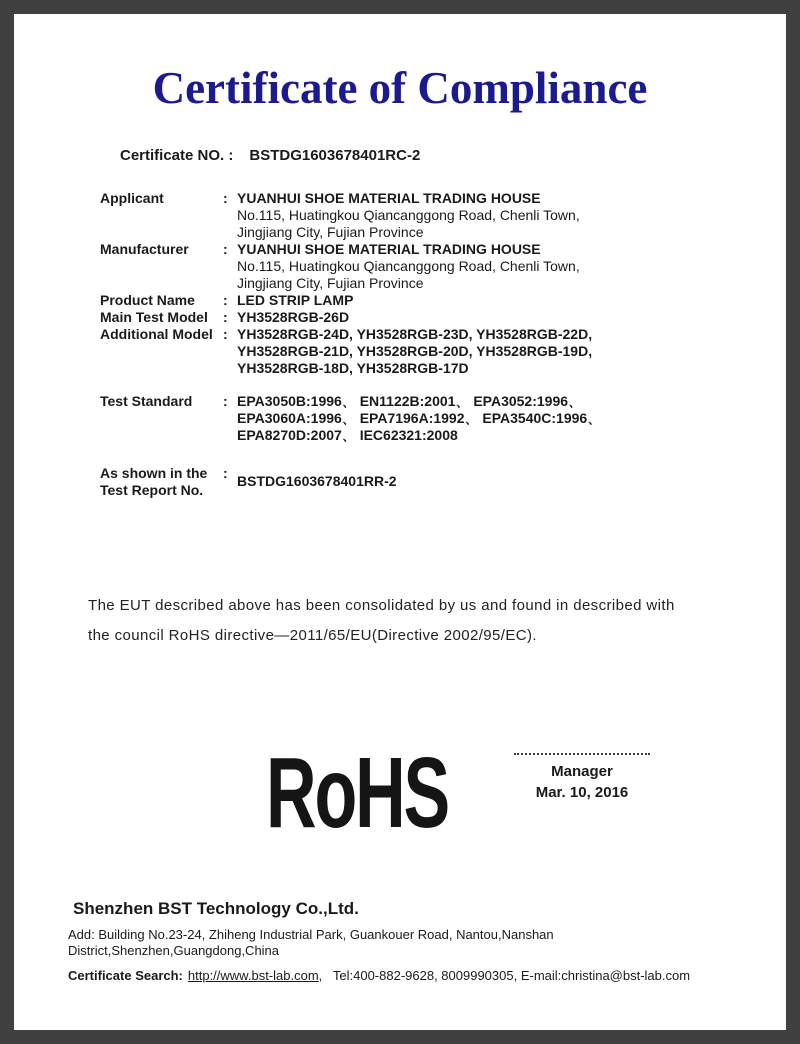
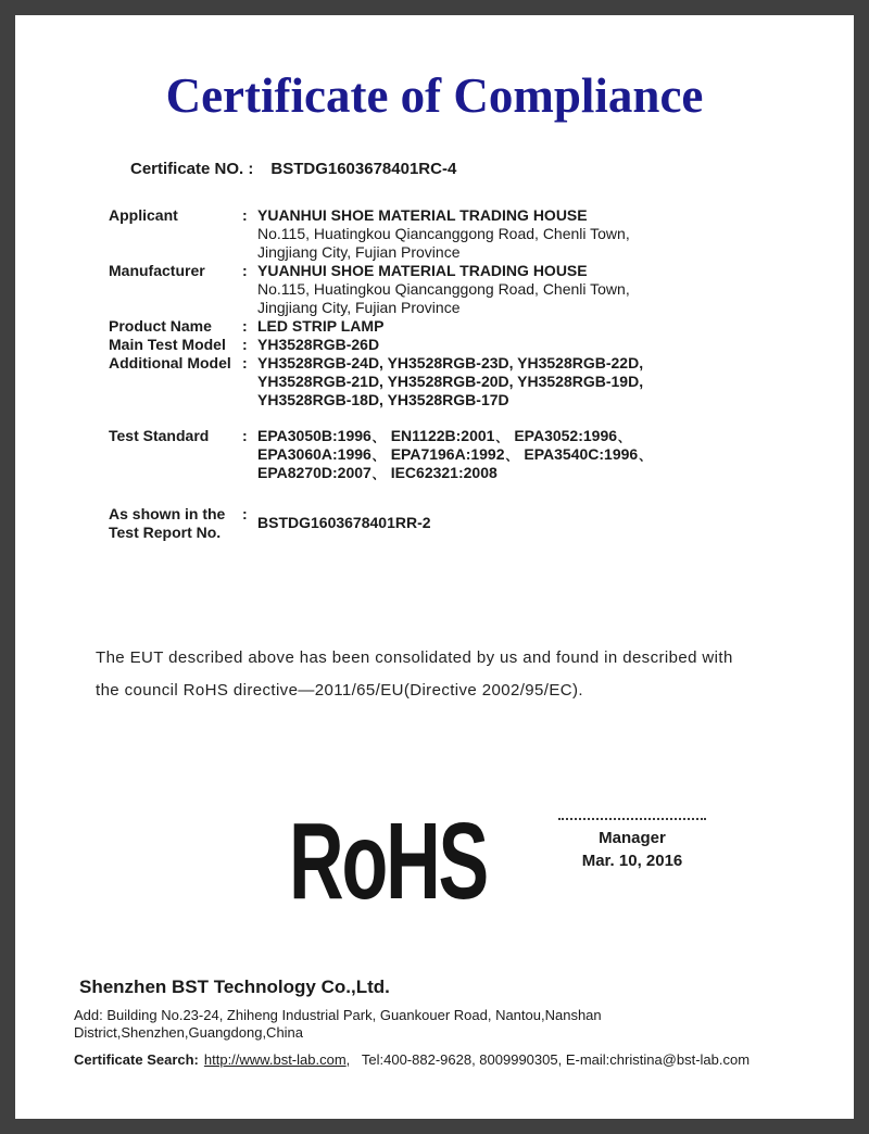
  Certificate of Compliance
- Certificate NO. : BSTDG1603678401RC-2
+ Certificate NO. : BSTDG1603678401RC-4
  Applicant
  :
  YUANHUI SHOE MATERIAL TRADING HOUSE
  No.115, Huatingkou Qiancanggong Road, Chenli Town,
  Jingjiang City, Fujian Province
  Manufacturer
  :
  YUANHUI SHOE MATERIAL TRADING HOUSE
  No.115, Huatingkou Qiancanggong Road, Chenli Town,
  Jingjiang City, Fujian Province
  Product Name
  :
  LED STRIP LAMP
  Main Test Model
  :
  YH3528RGB-26D
  Additional Model
  :
  YH3528RGB-24D, YH3528RGB-23D, YH3528RGB-22D,
  YH3528RGB-21D, YH3528RGB-20D, YH3528RGB-19D,
  YH3528RGB-18D, YH3528RGB-17D
  Test Standard
  :
  EPA3050B:1996、 EN1122B:2001、 EPA3052:1996、
  EPA3060A:1996、 EPA7196A:1992、 EPA3540C:1996、
  EPA8270D:2007、 IEC62321:2008
  As shown in the
  Test Report No.
  :
  BSTDG1603678401RR-2
  The EUT described above has been consolidated by us and found in described with
  the council RoHS directive—2011/65/EU(Directive 2002/95/EC).
  RoHS
  Manager
  Mar. 10, 2016
  Shenzhen BST Technology Co.,Ltd.
  Add: Building No.23-24, Zhiheng Industrial Park, Guankouer Road, Nantou,Nanshan District,Shenzhen,Guangdong,China
  Certificate Search: http://www.bst-lab.com, Tel:400-882-9628, 8009990305, E-mail:christina@bst-lab.com
